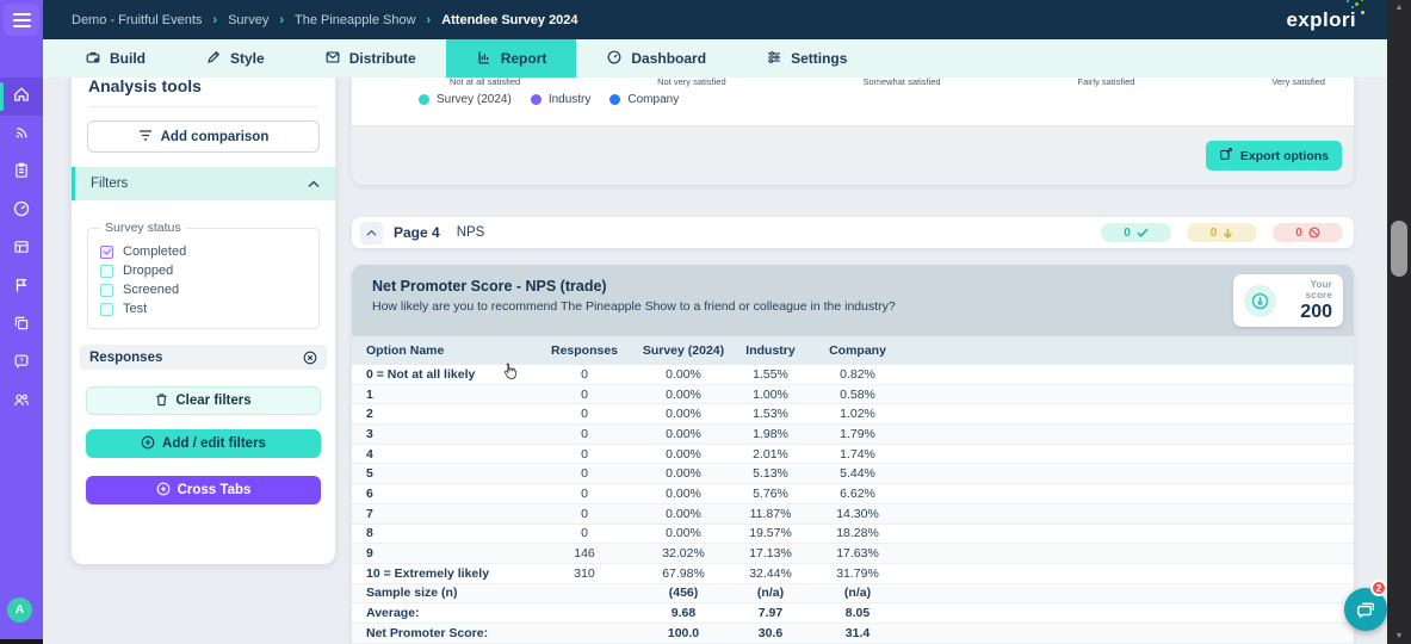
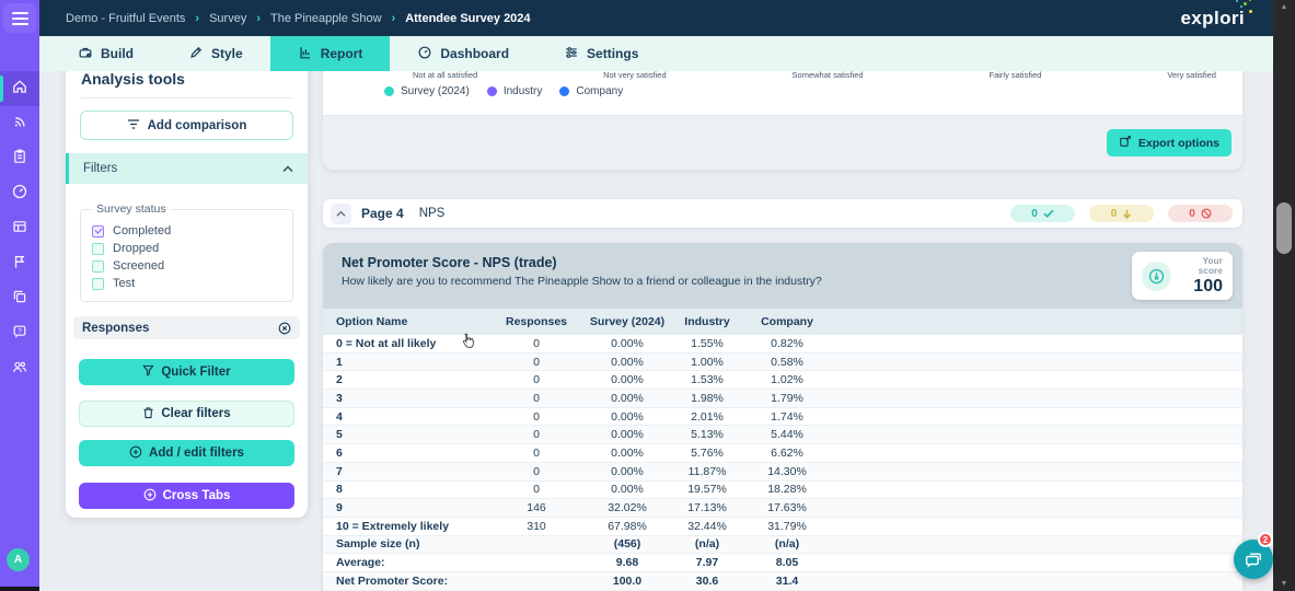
  Demo - Fruitful Events
  ›
  Survey
  ›
  The Pineapple Show
  ›
  Attendee Survey 2024
  explori
  Build
  Style
- Distribute
  Report
  Dashboard
  Settings
  Not at all satisfied
  Not very satisfied
  Somewhat satisfied
  Fairly satisfied
  Very satisfied
  Survey (2024)
  Industry
  Company
  Export options
  Page 4
  NPS
  0
  0
  0
  Net Promoter Score - NPS (trade)
  How likely are you to recommend The Pineapple Show to a friend or colleague in the industry?
  Your score
- 200
+ 100
  Option Name
  Responses
  Survey (2024)
  Industry
  Company
  0 = Not at all likely
  0
  0.00%
  1.55%
  0.82%
  1
  0
  0.00%
  1.00%
  0.58%
  2
  0
  0.00%
  1.53%
  1.02%
  3
  0
  0.00%
  1.98%
  1.79%
  4
  0
  0.00%
  2.01%
  1.74%
  5
  0
  0.00%
  5.13%
  5.44%
  6
  0
  0.00%
  5.76%
  6.62%
  7
  0
  0.00%
  11.87%
  14.30%
  8
  0
  0.00%
  19.57%
  18.28%
  9
  146
  32.02%
  17.13%
  17.63%
  10 = Extremely likely
  310
  67.98%
  32.44%
  31.79%
  Sample size (n)
  (456)
  (n/a)
  (n/a)
  Average:
  9.68
  7.97
  8.05
  Net Promoter Score:
  100.0
  30.6
  31.4
  A
  Analysis tools
  Add comparison
  Filters
  Survey status
  Completed
  Dropped
  Screened
  Test
  Responses
+ Quick Filter
  Clear filters
  Add / edit filters
  Cross Tabs
  2
